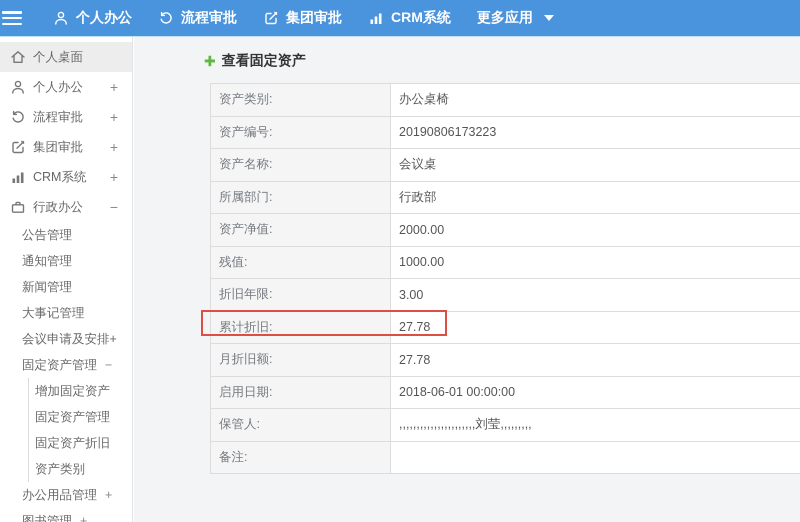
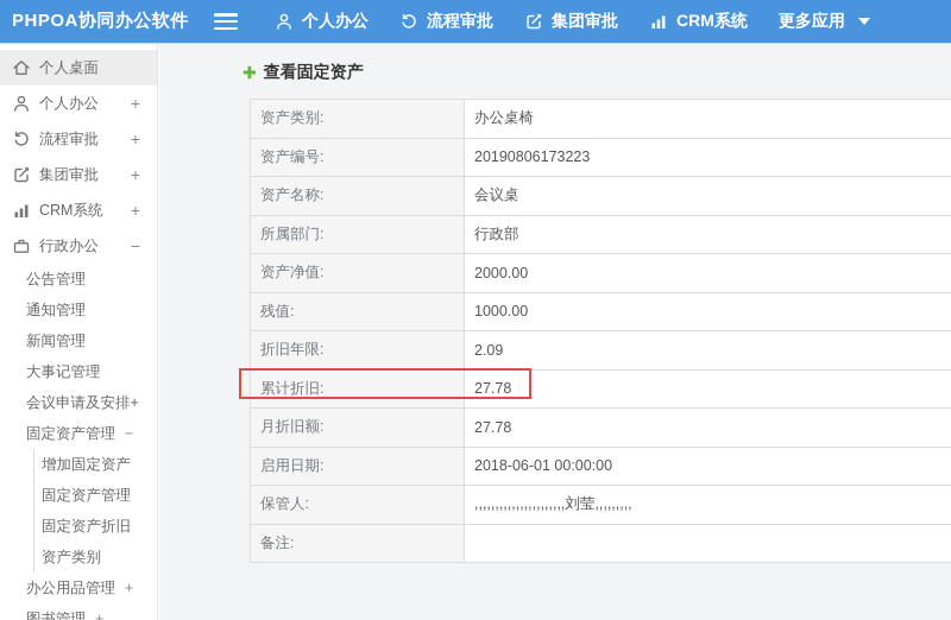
+ PHPOA协同办公软件
  个人办公
  流程审批
  集团审批
  CRM系统
  更多应用
  个人桌面
  个人办公
  +
  流程审批
  +
  集团审批
  +
  CRM系统
  +
  行政办公
  −
  公告管理
  通知管理
  新闻管理
  大事记管理
  会议申请及安排+
  固定资产管理
  −
  增加固定资产
  固定资产管理
  固定资产折旧
  资产类别
  办公用品管理
  +
  图书管理
  +
  ✚
  查看固定资产
  资产类别:
  办公桌椅
  资产编号:
  20190806173223
  资产名称:
  会议桌
  所属部门:
  行政部
  资产净值:
  2000.00
  残值:
  1000.00
  折旧年限:
- 3.00
+ 2.09
  累计折旧:
  27.78
  月折旧额:
  27.78
  启用日期:
  2018-06-01 00:00:00
  保管人:
  ,,,,,,,,,,,,,,,,,,,,,,刘莹,,,,,,,,,
  备注:
